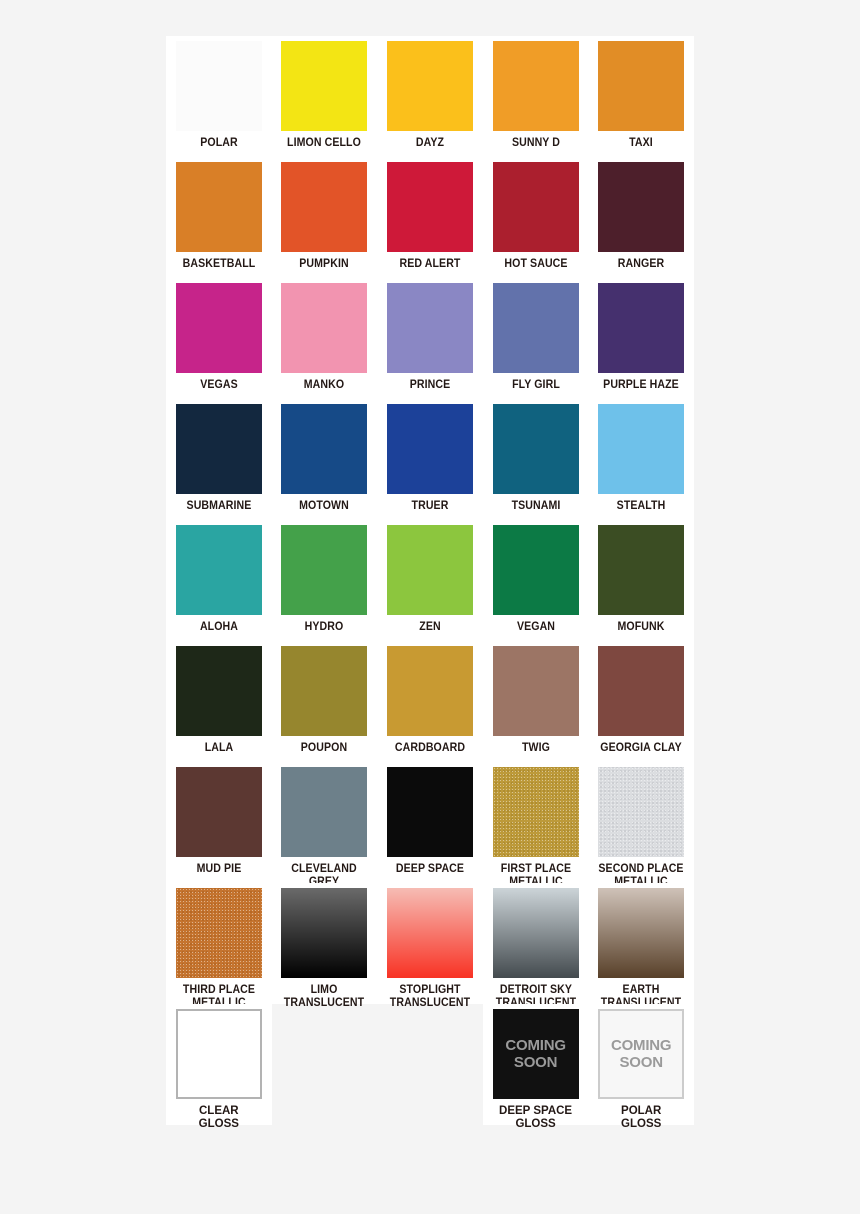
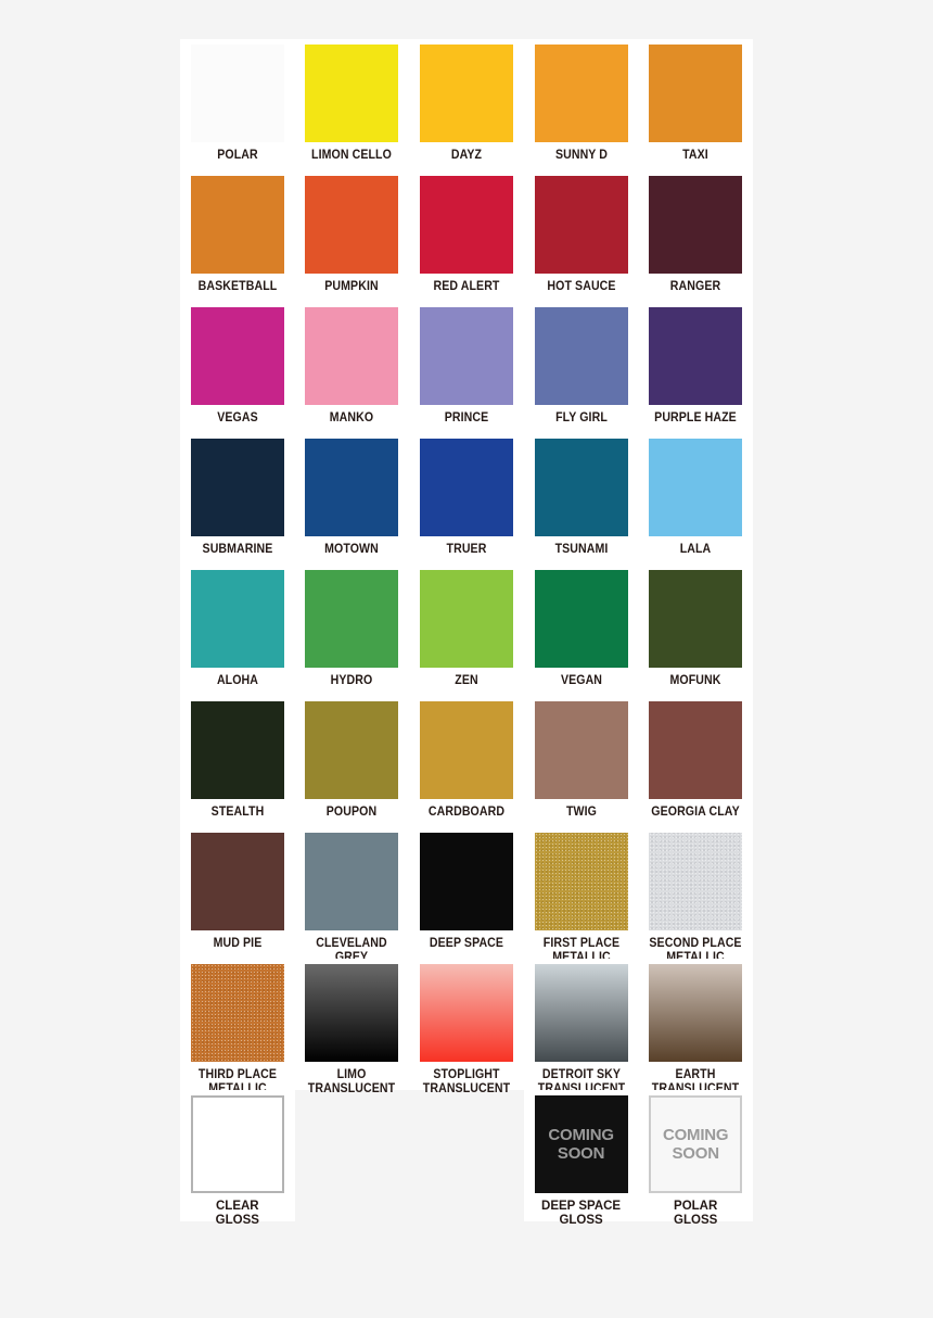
  POLAR
  LIMON CELLO
  DAYZ
  SUNNY D
  TAXI
  BASKETBALL
  PUMPKIN
  RED ALERT
  HOT SAUCE
  RANGER
  VEGAS
  MANKO
  PRINCE
  FLY GIRL
  PURPLE HAZE
  SUBMARINE
  MOTOWN
  TRUER
  TSUNAMI
- STEALTH
+ LALA
  ALOHA
  HYDRO
  ZEN
  VEGAN
  MOFUNK
- LALA
+ STEALTH
  POUPON
  CARDBOARD
  TWIG
  GEORGIA CLAY
  MUD PIE
  CLEVELAND
  GREY
  DEEP SPACE
  FIRST PLACE
  METALLIC
  SECOND PLACE
  METALLIC
  THIRD PLACE
  METALLIC
  LIMO
  TRANSLUCENT
  STOPLIGHT
  TRANSLUCENT
  DETROIT SKY
  TRANSLUCENT
  EARTH
  TRANSLUCENT
  CLEAR
  GLOSS
  COMING SOON
  DEEP SPACE
  GLOSS
  COMING SOON
  POLAR
  GLOSS
